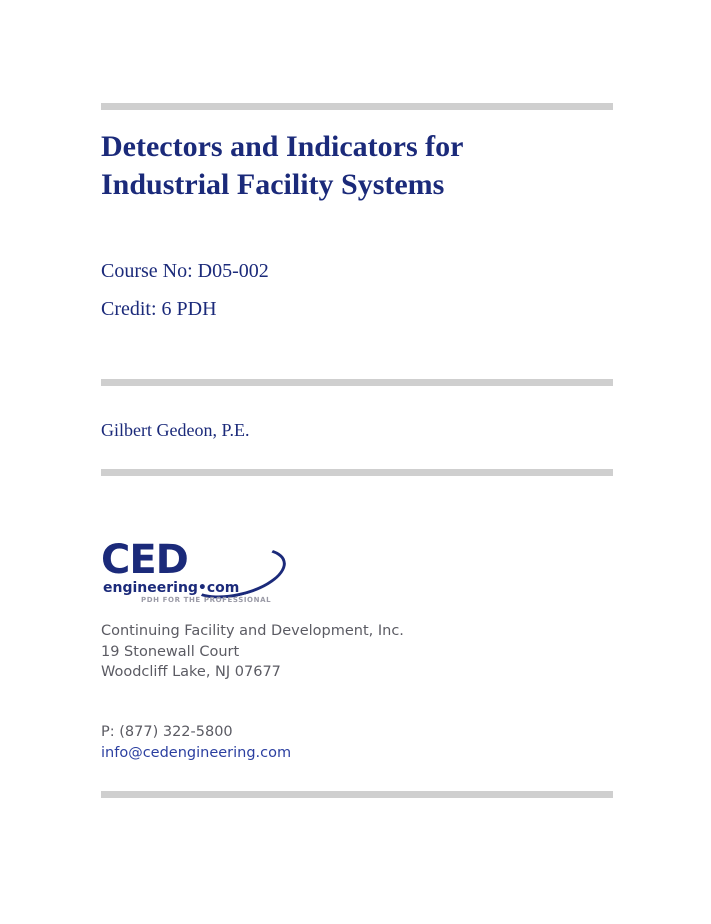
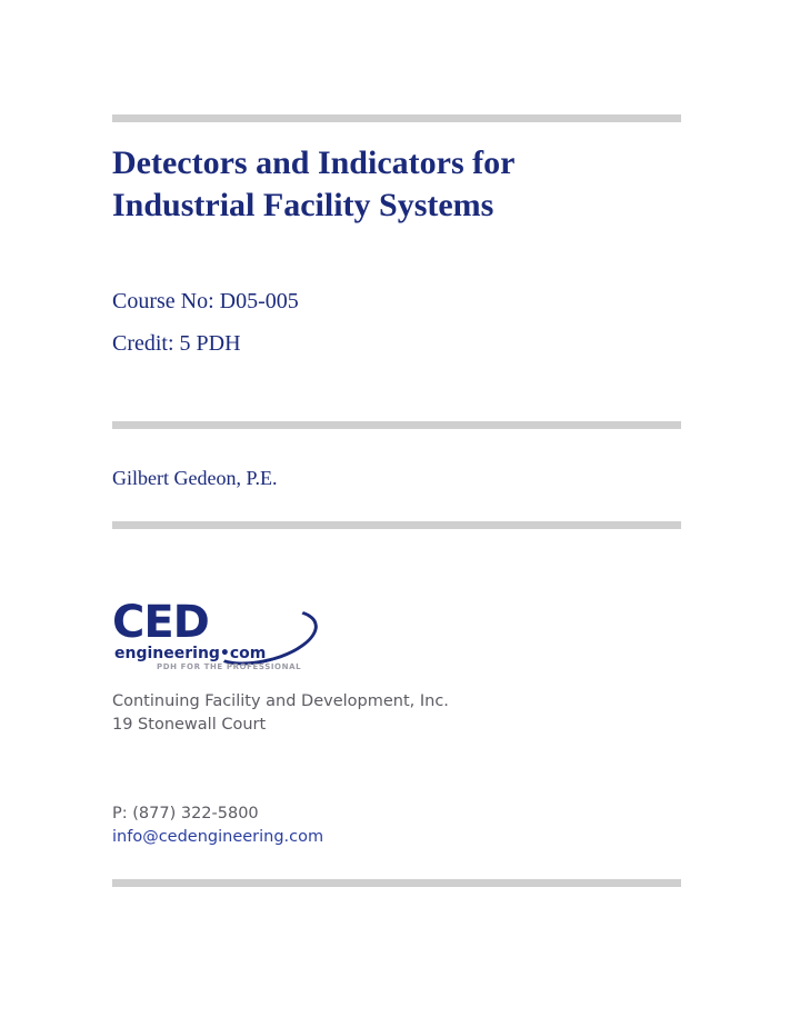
  Detectors and Indicators for
  Industrial Facility Systems
- Course No: D05-002
+ Course No: D05-005
- Credit: 6 PDH
+ Credit: 5 PDH
  Gilbert Gedeon, P.E.
  CED
  engineering•com
  PDH FOR THE PROFESSIONAL
  Continuing Facility and Development, Inc.
  19 Stonewall Court
- Woodcliff Lake, NJ 07677
  P: (877) 322-5800
  info@cedengineering.com
